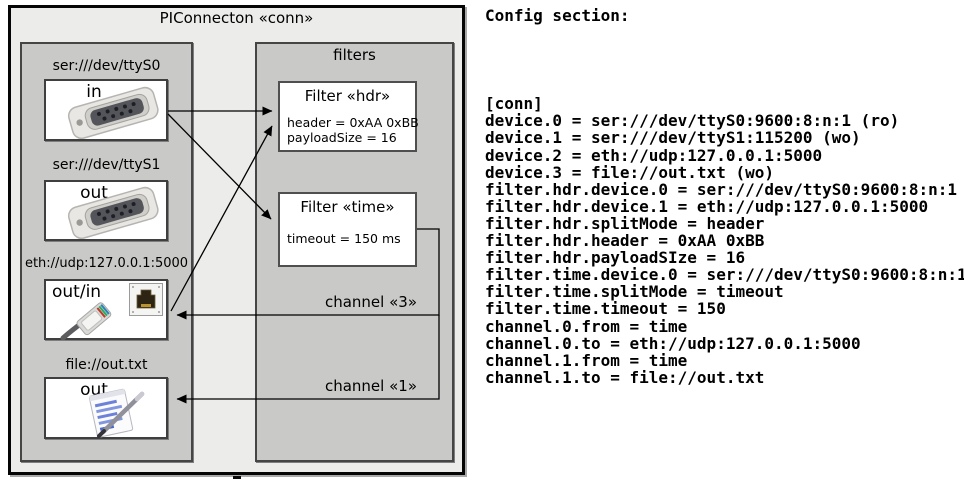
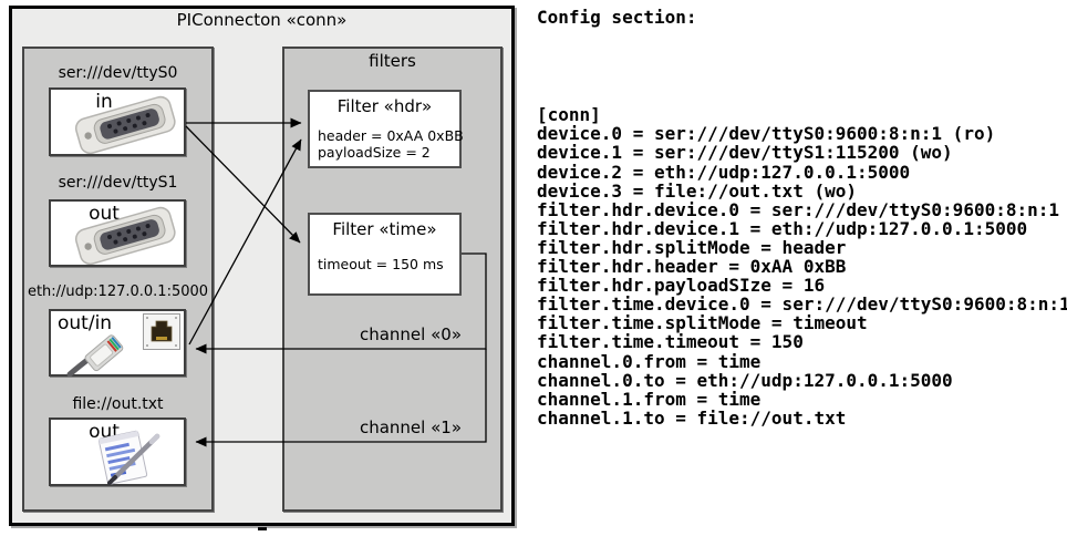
  PIConnecton «conn»
  filters
  ser:///dev/ttyS0
  in
  ser:///dev/ttyS1
  out
  eth://udp:127.0.0.1:5000
  out/in
  file://out.txt
  out
  Filter «hdr»
  header = 0xAA 0xBB
- payloadSize = 16
+ payloadSize = 2
  Filter «time»
  timeout = 150 ms
- channel «3»
+ channel «0»
  channel «1»
  Config section:
  [conn]
  device.0 = ser:///dev/ttyS0:9600:8:n:1 (ro)
  device.1 = ser:///dev/ttyS1:115200 (wo)
  device.2 = eth://udp:127.0.0.1:5000
  device.3 = file://out.txt (wo)
  filter.hdr.device.0 = ser:///dev/ttyS0:9600:8:n:1
  filter.hdr.device.1 = eth://udp:127.0.0.1:5000
  filter.hdr.splitMode = header
  filter.hdr.header = 0xAA 0xBB
  filter.hdr.payloadSIze = 16
  filter.time.device.0 = ser:///dev/ttyS0:9600:8:n:1
  filter.time.splitMode = timeout
  filter.time.timeout = 150
  channel.0.from = time
  channel.0.to = eth://udp:127.0.0.1:5000
  channel.1.from = time
  channel.1.to = file://out.txt
